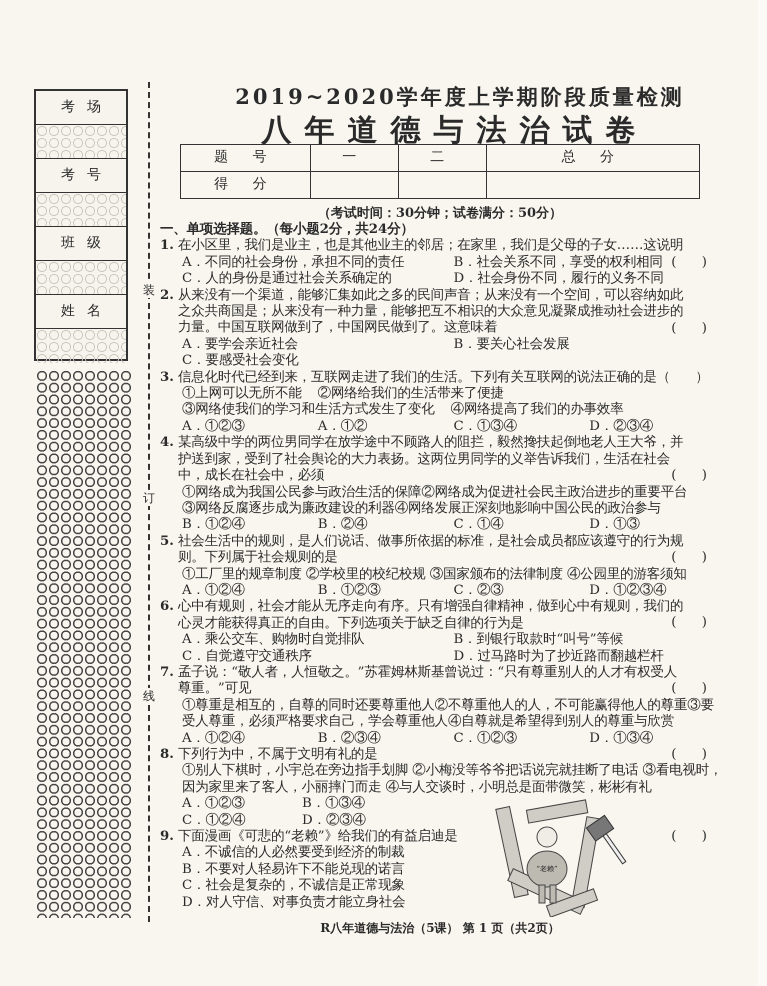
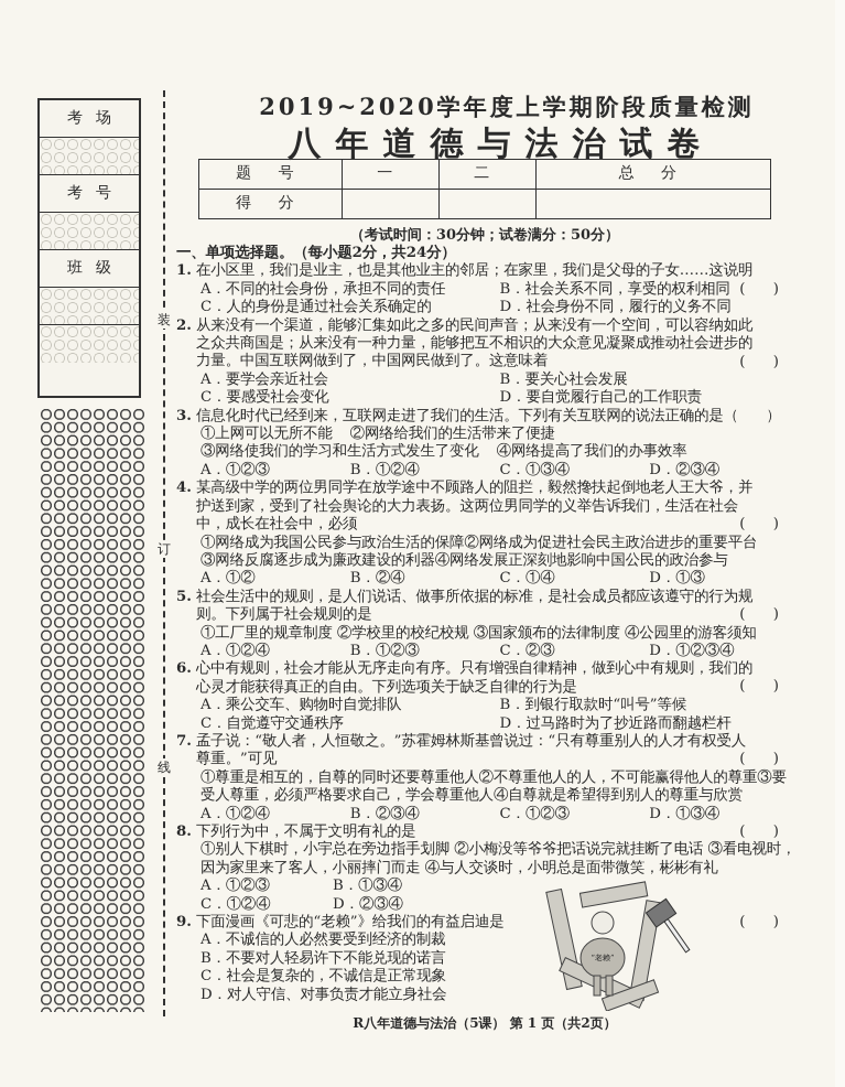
  考场
  考号
  班级
- 姓名
  装
  订
  线
  2019~2020学年度上学期阶段质量检测
  八年道德与法治试卷
  题 号	一	二	总 分
  得 分
  （考试时间：30分钟；试卷满分：50分）
  一、单项选择题。（每小题2分，共24分）
  1.
  在小区里，我们是业主，也是其他业主的邻居；在家里，我们是父母的子女……这说明
  A．不同的社会身份，承担不同的责任
  B．社会关系不同，享受的权利相同
  C．人的身份是通过社会关系确定的
  D．社会身份不同，履行的义务不同
  ( )
  2.
  从来没有一个渠道，能够汇集如此之多的民间声音；从来没有一个空间，可以容纳如此之众共商国是；从来没有一种力量，能够把互不相识的大众意见凝聚成推动社会进步的力量。中国互联网做到了，中国网民做到了。这意味着
  ( )
  A．要学会亲近社会
  B．要关心社会发展
  C．要感受社会变化
+ D．要自觉履行自己的工作职责
  3.
  信息化时代已经到来，互联网走进了我们的生活。下列有关互联网的说法正确的是（ ）
  ①上网可以无所不能 ②网络给我们的生活带来了便捷
  ③网络使我们的学习和生活方式发生了变化 ④网络提高了我们的办事效率
  A．①②③
- A．①②
+ B．①②④
  C．①③④
  D．②③④
  4.
  某高级中学的两位男同学在放学途中不顾路人的阻拦，毅然搀扶起倒地老人王大爷，并护送到家，受到了社会舆论的大力表扬。这两位男同学的义举告诉我们，生活在社会中，成长在社会中，必须
  ( )
  ①网络成为我国公民参与政治生活的保障②网络成为促进社会民主政治进步的重要平台
  ③网络反腐逐步成为廉政建设的利器④网络发展正深刻地影响中国公民的政治参与
- B．①②④
+ A．①②
  B．②④
  C．①④
  D．①③
  5.
  社会生活中的规则，是人们说话、做事所依据的标准，是社会成员都应该遵守的行为规则。下列属于社会规则的是
  ( )
  ①工厂里的规章制度 ②学校里的校纪校规 ③国家颁布的法律制度 ④公园里的游客须知
  A．①②④
  B．①②③
  C．②③
  D．①②③④
  6.
  心中有规则，社会才能从无序走向有序。只有增强自律精神，做到心中有规则，我们的心灵才能获得真正的自由。下列选项关于缺乏自律的行为是
  ( )
  A．乘公交车、购物时自觉排队
  B．到银行取款时“叫号”等候
  C．自觉遵守交通秩序
  D．过马路时为了抄近路而翻越栏杆
  7.
  孟子说：“敬人者，人恒敬之。”苏霍姆林斯基曾说过：“只有尊重别人的人才有权受人尊重。”可见
  ( )
  ①尊重是相互的，自尊的同时还要尊重他人②不尊重他人的人，不可能赢得他人的尊重③要受人尊重，必须严格要求自己，学会尊重他人④自尊就是希望得到别人的尊重与欣赏
  A．①②④
  B．②③④
  C．①②③
  D．①③④
  8.
  下列行为中，不属于文明有礼的是
  ( )
  ①别人下棋时，小宇总在旁边指手划脚 ②小梅没等爷爷把话说完就挂断了电话 ③看电视时，因为家里来了客人，小丽摔门而走 ④与人交谈时，小明总是面带微笑，彬彬有礼
  A．①②③
  B．①③④
  C．①②④
  D．②③④
  9.
  下面漫画《可悲的“老赖”》给我们的有益启迪是
  ( )
  A．不诚信的人必然要受到经济的制裁
  B．不要对人轻易许下不能兑现的诺言
  C．社会是复杂的，不诚信是正常现象
  D．对人守信、对事负责才能立身社会
  “老赖”
  R八年道德与法治（5课） 第 1 页（共2页）
